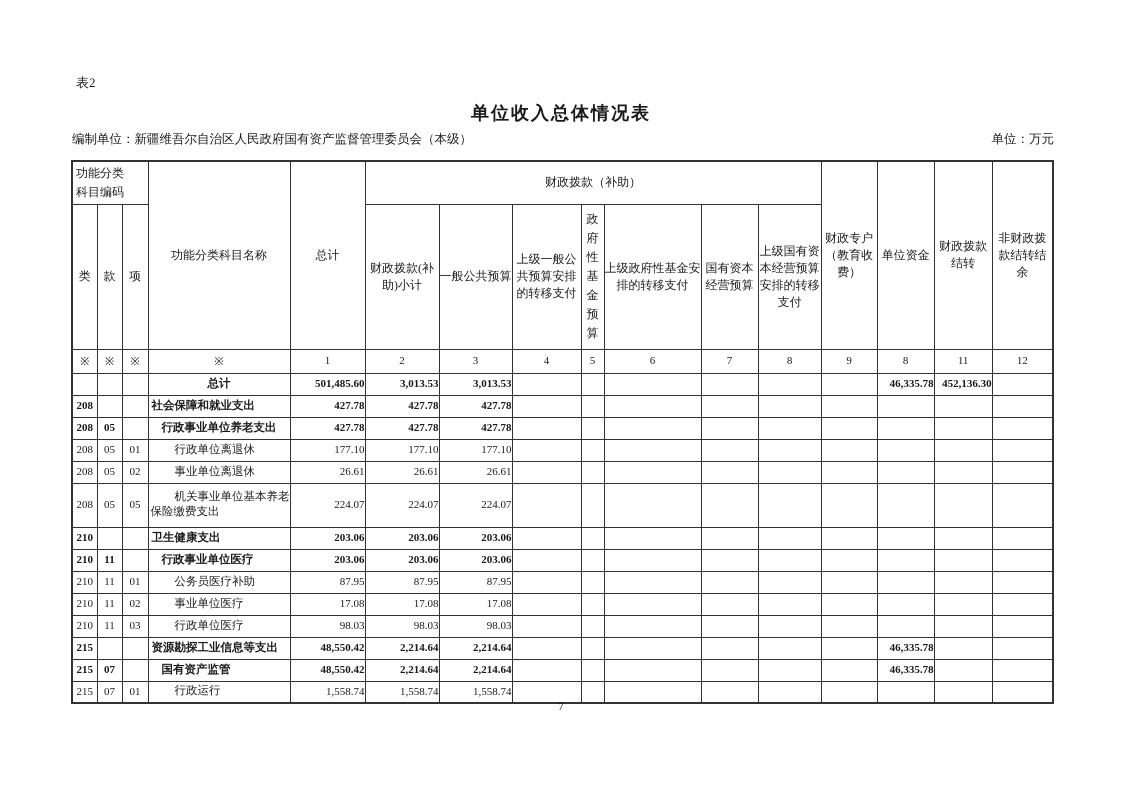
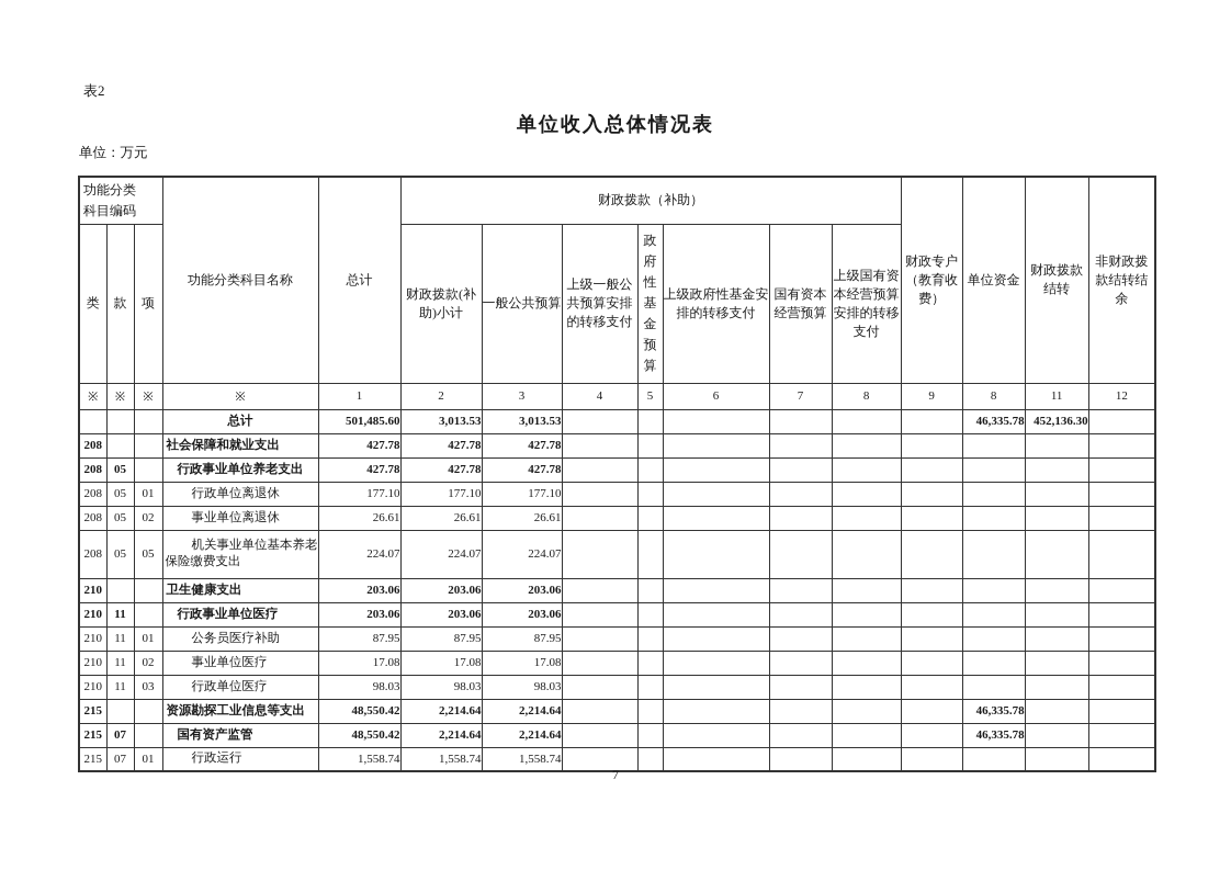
  表2
  单位收入总体情况表
- 编制单位：新疆维吾尔自治区人民政府国有资产监督管理委员会（本级）
  单位：万元
  功能分类科目编码	功能分类科目名称	总计	财政拨款（补助）	财政专户（教育收费）	单位资金	财政拨款结转	非财政拨款结转结余
  类	款	项	财政拨款(补助)小计	一般公共预算	上级一般公共预算安排的转移支付	政府性基金预算	上级政府性基金安排的转移支付	国有资本经营预算	上级国有资本经营预算安排的转移支付
  ※	※	※	※	1	2	3	4	5	6	7	8	9	8	11	12
  			总计	501,485.60	3,013.53	3,013.53							46,335.78	452,136.30
  208			社会保障和就业支出	427.78	427.78	427.78
  208	05		行政事业单位养老支出	427.78	427.78	427.78
  208	05	01	行政单位离退休	177.10	177.10	177.10
  208	05	02	事业单位离退休	26.61	26.61	26.61
  208	05	05	机关事业单位基本养老保险缴费支出	224.07	224.07	224.07
  210			卫生健康支出	203.06	203.06	203.06
  210	11		行政事业单位医疗	203.06	203.06	203.06
  210	11	01	公务员医疗补助	87.95	87.95	87.95
  210	11	02	事业单位医疗	17.08	17.08	17.08
  210	11	03	行政单位医疗	98.03	98.03	98.03
  215			资源勘探工业信息等支出	48,550.42	2,214.64	2,214.64							46,335.78
  215	07		国有资产监管	48,550.42	2,214.64	2,214.64							46,335.78
  215	07	01	行政运行	1,558.74	1,558.74	1,558.74
  7
